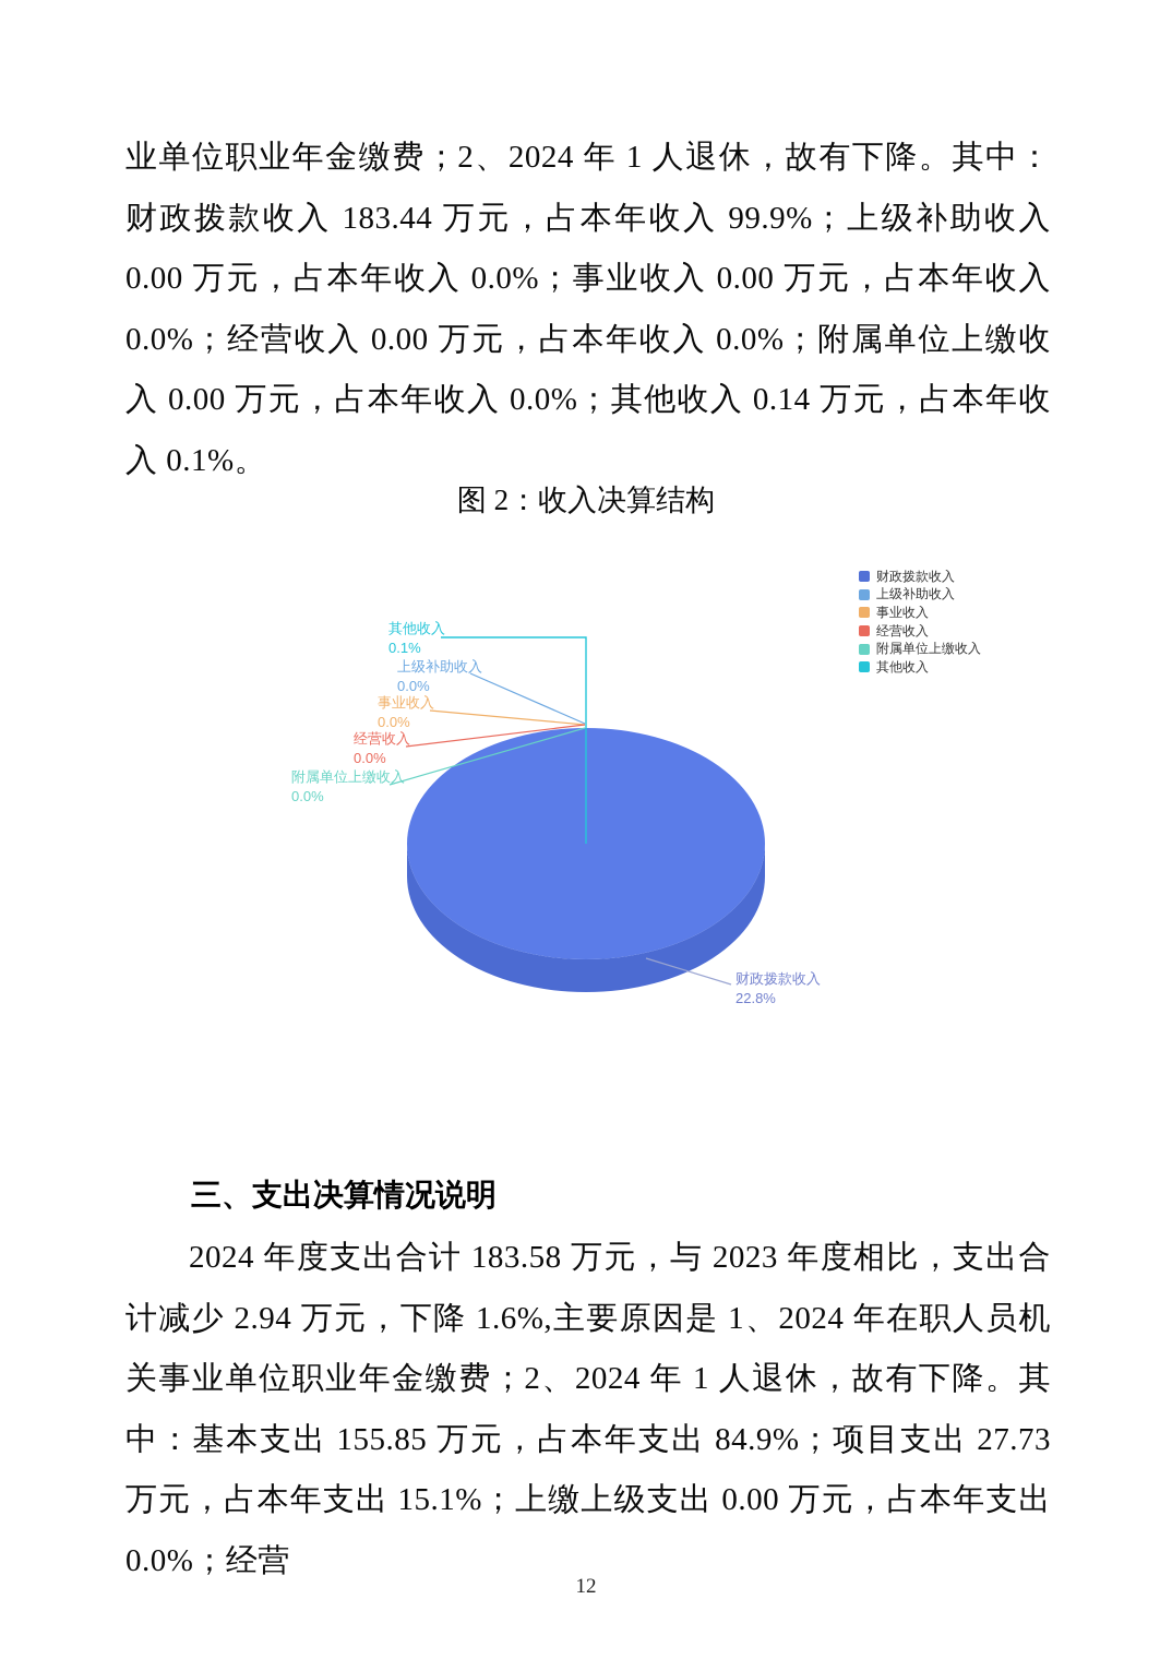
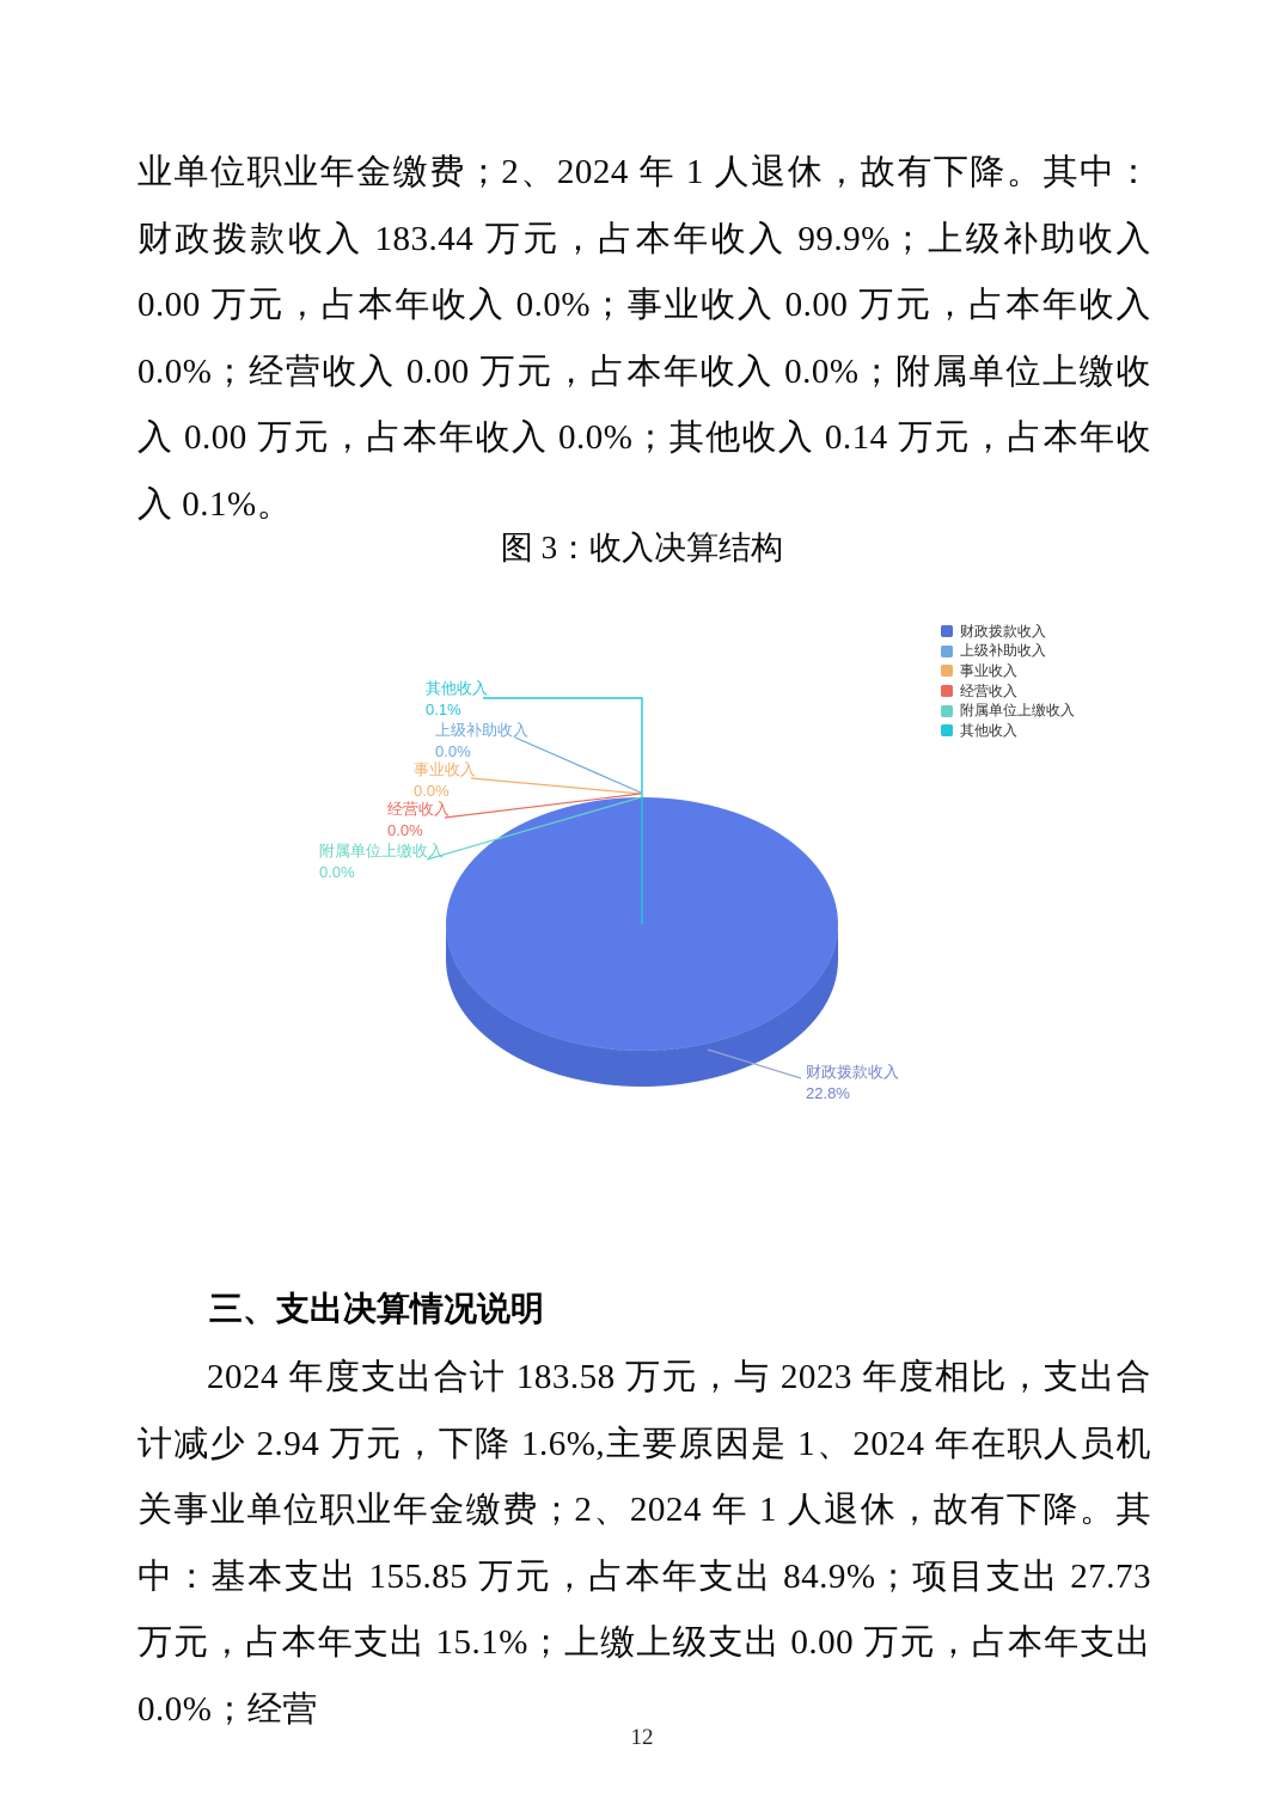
  业单位职业年金缴费；2、2024 年 1 人退休，故有下降。其中：财政拨款收入 183.44 万元，占本年收入 99.9%；上级补助收入 0.00 万元，占本年收入 0.0%；事业收入 0.00 万元，占本年收入 0.0%；经营收入 0.00 万元，占本年收入 0.0%；附属单位上缴收入 0.00 万元，占本年收入 0.0%；其他收入 0.14 万元，占本年收入 0.1%。
- 图 2：收入决算结构
+ 图 3：收入决算结构
  其他收入
  0.1%
  上级补助收入
  0.0%
  事业收入
  0.0%
  经营收入
  0.0%
  附属单位上缴收入
  0.0%
  财政拨款收入
  22.8%
  财政拨款收入
  上级补助收入
  事业收入
  经营收入
  附属单位上缴收入
  其他收入
  三、支出决算情况说明
  2024 年度支出合计 183.58 万元，与 2023 年度相比，支出合计减少 2.94 万元，下降 1.6%,主要原因是 1、2024 年在职人员机关事业单位职业年金缴费；2、2024 年 1 人退休，故有下降。其中：基本支出 155.85 万元，占本年支出 84.9%；项目支出 27.73 万元，占本年支出 15.1%；上缴上级支出 0.00 万元，占本年支出 0.0%；经营
  12
